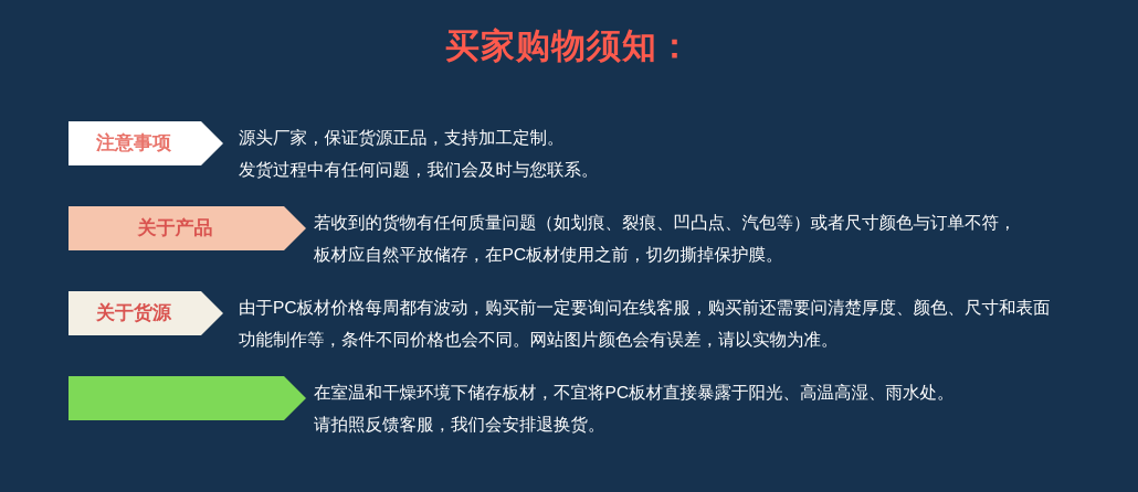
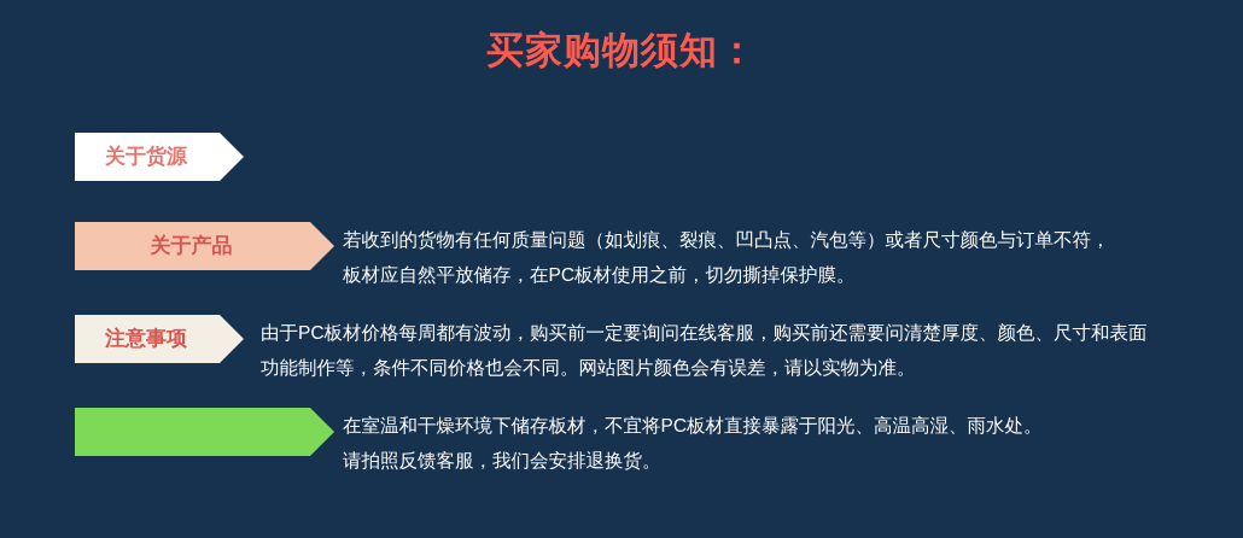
  买家购物须知：
- 注意事项
+ 关于货源
- 源头厂家，保证货源正品，支持加工定制。
- 发货过程中有任何问题，我们会及时与您联系。
  关于产品
  若收到的货物有任何质量问题（如划痕、裂痕、凹凸点、汽包等）或者尺寸颜色与订单不符，
  板材应自然平放储存，在PC板材使用之前，切勿撕掉保护膜。
- 关于货源
+ 注意事项
  由于PC板材价格每周都有波动，购买前一定要询问在线客服，购买前还需要问清楚厚度、颜色、尺寸和表面
  功能制作等，条件不同价格也会不同。网站图片颜色会有误差，请以实物为准。
  在室温和干燥环境下储存板材，不宜将PC板材直接暴露于阳光、高温高湿、雨水处。
  请拍照反馈客服，我们会安排退换货。
